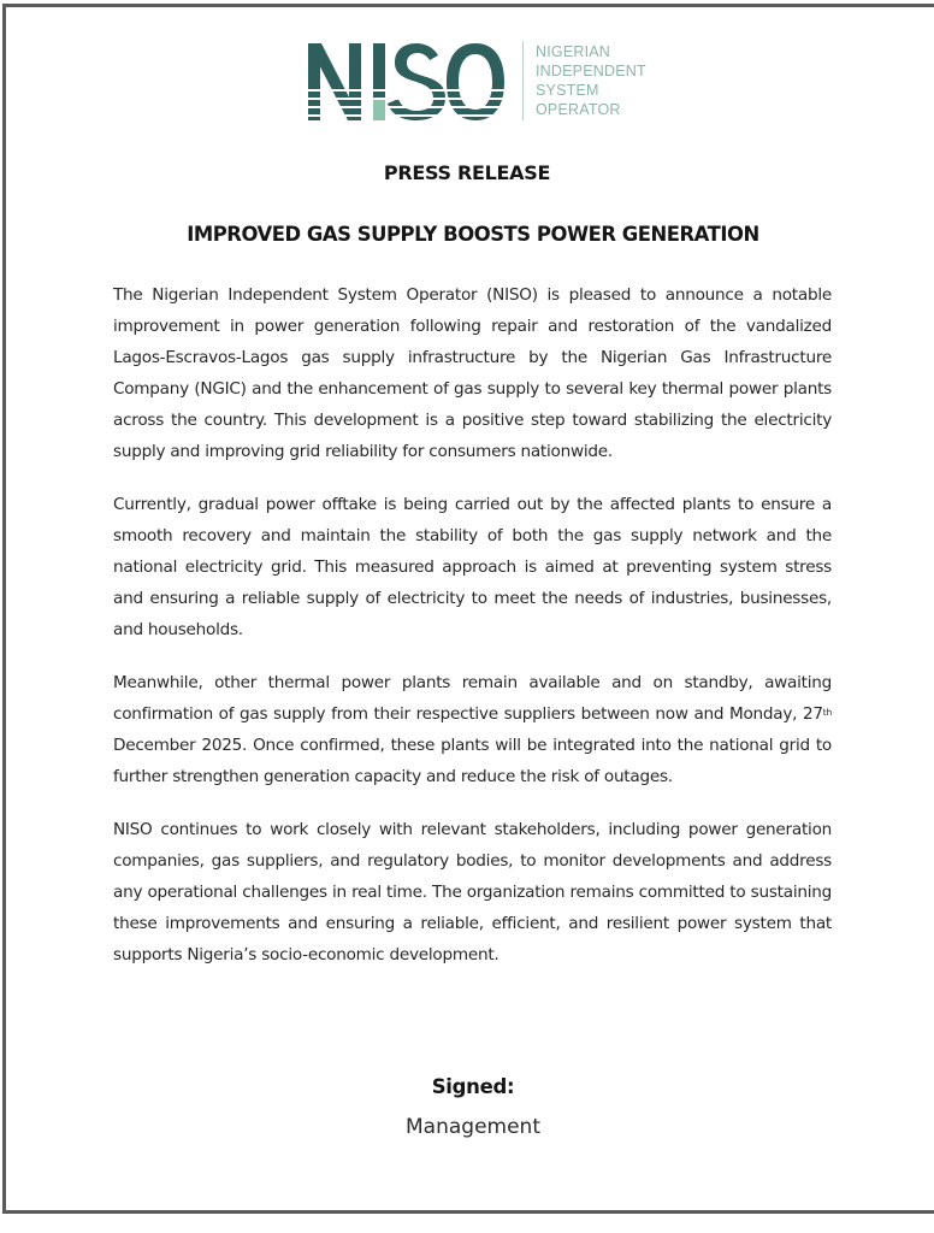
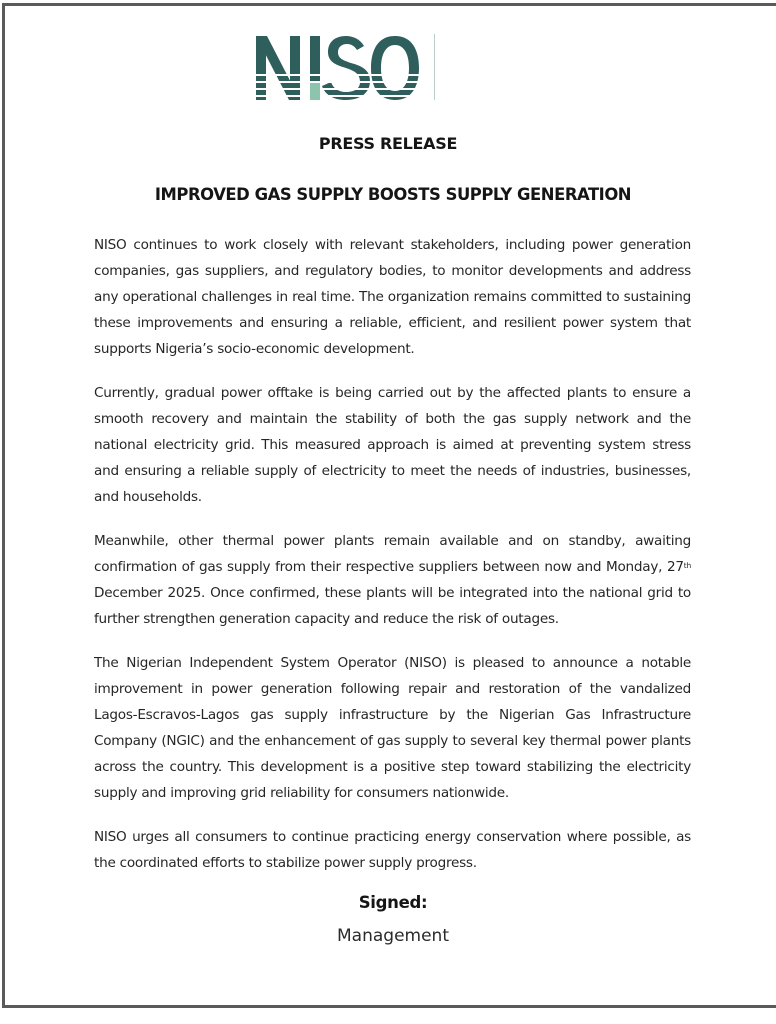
- NIGERIAN
- INDEPENDENT
- SYSTEM
- OPERATOR
  PRESS RELEASE
- IMPROVED GAS SUPPLY BOOSTS POWER GENERATION
+ IMPROVED GAS SUPPLY BOOSTS SUPPLY GENERATION
- The Nigerian Independent System Operator (NISO) is pleased to announce a notable improvement in power generation following repair and restoration of the vandalized Lagos-Escravos-Lagos gas supply infrastructure by the Nigerian Gas Infrastructure Company (NGIC) and the enhancement of gas supply to several key thermal power plants across the country. This development is a positive step toward stabilizing the electricity supply and improving grid reliability for consumers nationwide.
+ NISO continues to work closely with relevant stakeholders, including power generation companies, gas suppliers, and regulatory bodies, to monitor developments and address any operational challenges in real time. The organization remains committed to sustaining these improvements and ensuring a reliable, efficient, and resilient power system that supports Nigeria’s socio-economic development.
  Currently, gradual power offtake is being carried out by the affected plants to ensure a smooth recovery and maintain the stability of both the gas supply network and the national electricity grid. This measured approach is aimed at preventing system stress and ensuring a reliable supply of electricity to meet the needs of industries, businesses, and households.
  Meanwhile, other thermal power plants remain available and on standby, awaiting confirmation of gas supply from their respective suppliers between now and Monday, 27th December 2025. Once confirmed, these plants will be integrated into the national grid to further strengthen generation capacity and reduce the risk of outages.
- NISO continues to work closely with relevant stakeholders, including power generation companies, gas suppliers, and regulatory bodies, to monitor developments and address any operational challenges in real time. The organization remains committed to sustaining these improvements and ensuring a reliable, efficient, and resilient power system that supports Nigeria’s socio-economic development.
+ The Nigerian Independent System Operator (NISO) is pleased to announce a notable improvement in power generation following repair and restoration of the vandalized Lagos-Escravos-Lagos gas supply infrastructure by the Nigerian Gas Infrastructure Company (NGIC) and the enhancement of gas supply to several key thermal power plants across the country. This development is a positive step toward stabilizing the electricity supply and improving grid reliability for consumers nationwide.
+ NISO urges all consumers to continue practicing energy conservation where possible, as the coordinated efforts to stabilize power supply progress.
  Signed:
  Management
